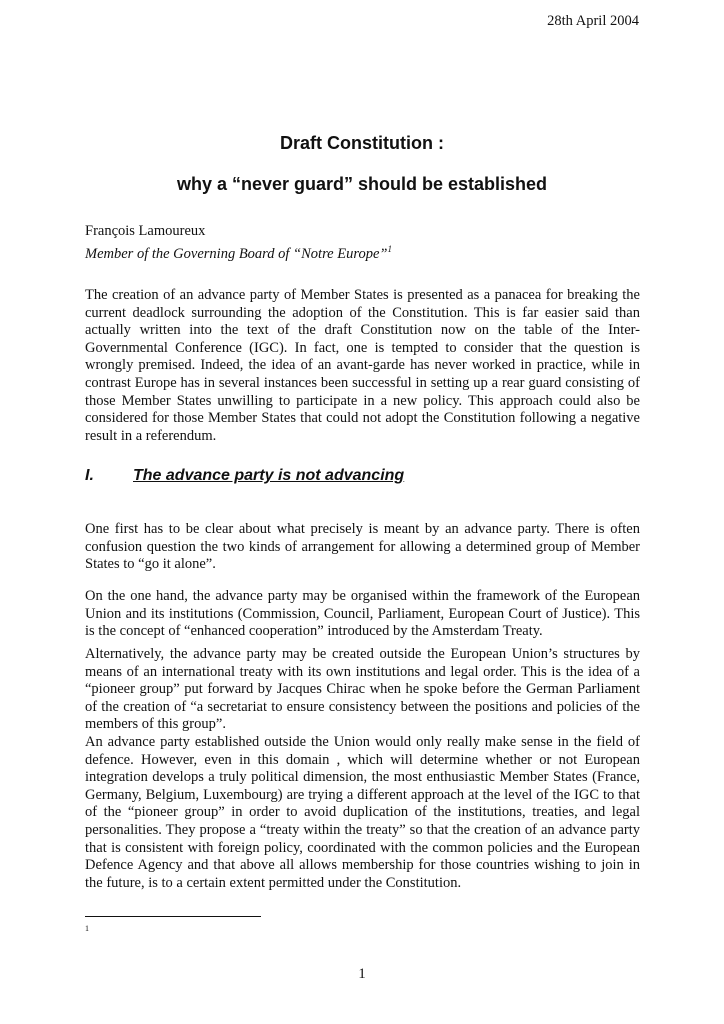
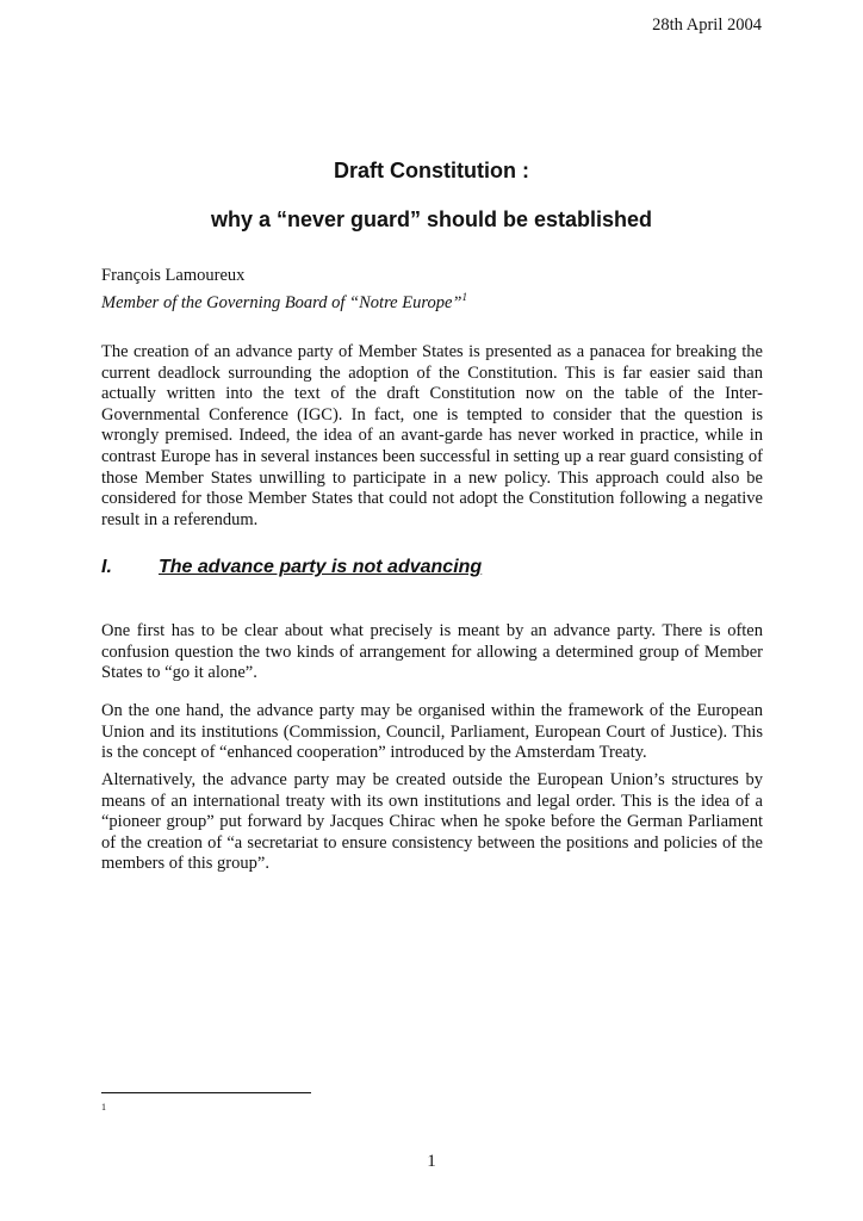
  28th April 2004
  Draft Constitution :
  why a “never guard” should be established
  François Lamoureux
  Member of the Governing Board of “Notre Europe”1
  The creation of an advance party of Member States is presented as a panacea for breaking the current deadlock surrounding the adoption of the Constitution. This is far easier said than actually written into the text of the draft Constitution now on the table of the Inter-Governmental Conference (IGC). In fact, one is tempted to consider that the question is wrongly premised. Indeed, the idea of an avant-garde has never worked in practice, while in contrast Europe has in several instances been successful in setting up a rear guard consisting of those Member States unwilling to participate in a new policy. This approach could also be considered for those Member States that could not adopt the Constitution following a negative result in a referendum.
  I. The advance party is not advancing
  One first has to be clear about what precisely is meant by an advance party. There is often confusion question the two kinds of arrangement for allowing a determined group of Member States to “go it alone”.
  On the one hand, the advance party may be organised within the framework of the European Union and its institutions (Commission, Council, Parliament, European Court of Justice). This is the concept of “enhanced cooperation” introduced by the Amsterdam Treaty.
  Alternatively, the advance party may be created outside the European Union’s structures by means of an international treaty with its own institutions and legal order. This is the idea of a “pioneer group” put forward by Jacques Chirac when he spoke before the German Parliament of the creation of “a secretariat to ensure consistency between the positions and policies of the members of this group”.
- An advance party established outside the Union would only really make sense in the field of defence. However, even in this domain , which will determine whether or not European integration develops a truly political dimension, the most enthusiastic Member States (France, Germany, Belgium, Luxembourg) are trying a different approach at the level of the IGC to that of the “pioneer group” in order to avoid duplication of the institutions, treaties, and legal personalities. They propose a “treaty within the treaty” so that the creation of an advance party that is consistent with foreign policy, coordinated with the common policies and the European Defence Agency and that above all allows membership for those countries wishing to join in the future, is to a certain extent permitted under the Constitution.
  1
  1
